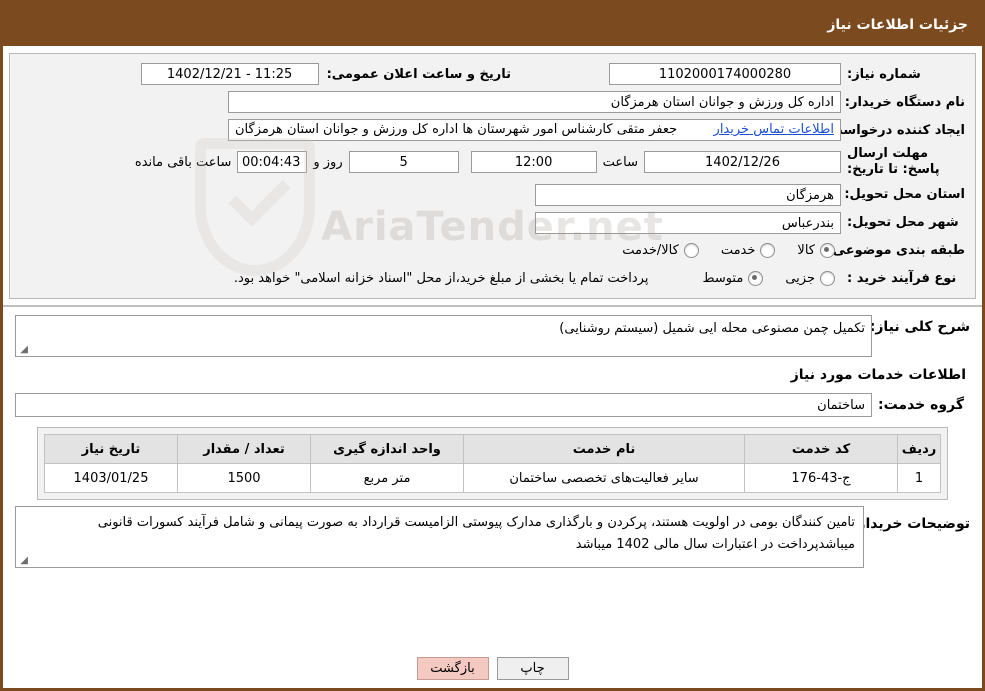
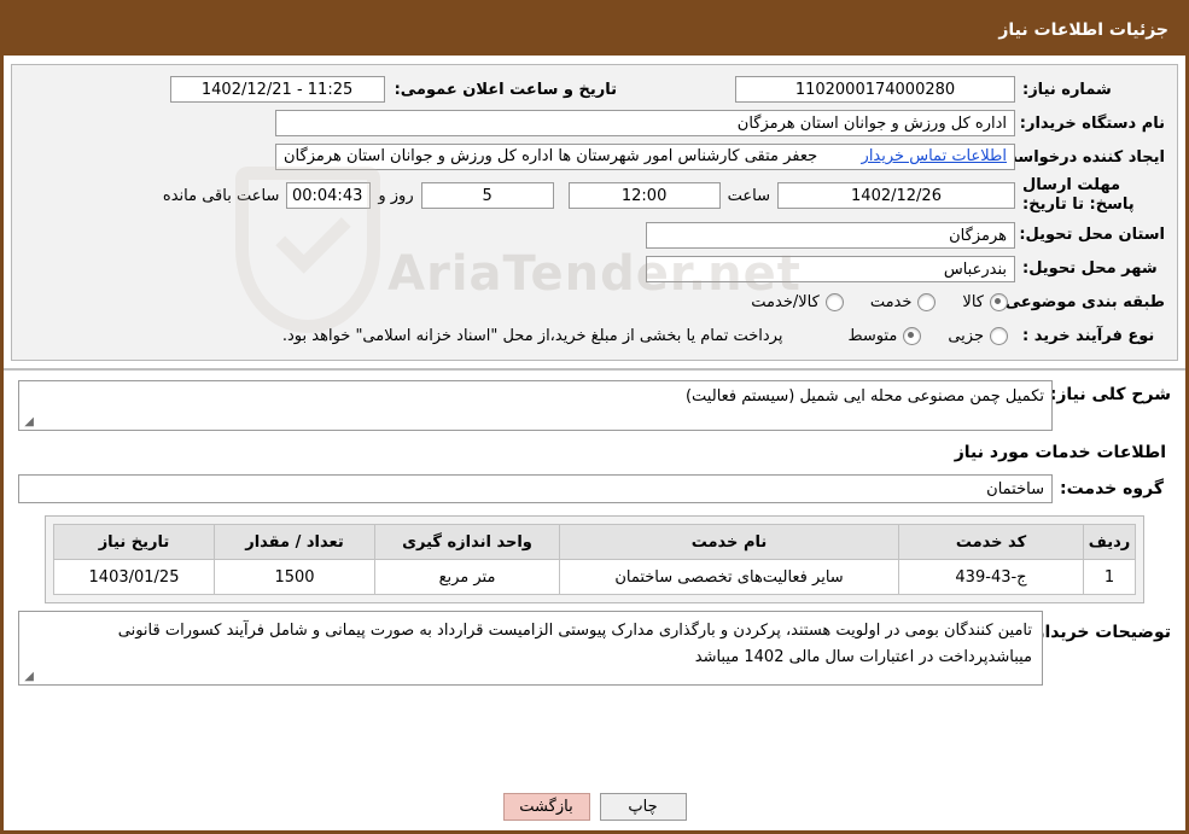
  جزئیات اطلاعات نیاز
  AriaTender.net
  شماره نیاز:
  1102000174000280
  تاریخ و ساعت اعلان عمومی:
  11:25 - 1402/12/21
  نام دستگاه خریدار:
  اداره کل ورزش و جوانان استان هرمزگان
  ایجاد کننده درخواس
  اطلاعات تماس خریدار
  جعفر متقی کارشناس امور شهرستان ها اداره کل ورزش و جوانان استان هرمزگان
  مهلت ارسال پاسخ: تا تاریخ:
  1402/12/26
  ساعت
  12:00
  5
  روز و
  00:04:43
  ساعت باقی مانده
  استان محل تحویل:
  هرمزگان
  شهر محل تحویل:
  بندرعباس
  طبقه بندی موضوعی
  کالا
  خدمت
  کالا/خدمت
  نوع فرآیند خرید :
  جزیی
  متوسط
  پرداخت تمام یا بخشی از مبلغ خرید،از محل "اسناد خزانه اسلامی" خواهد بود.
  شرح کلی نیاز:
- تکمیل چمن مصنوعی محله ایی شمیل (سیستم روشنایی)
+ تکمیل چمن مصنوعی محله ایی شمیل (سیستم فعالیت)
  ◢
  اطلاعات خدمات مورد نیاز
  گروه خدمت:
  ساختمان
  ردیف	کد خدمت	نام خدمت	واحد اندازه گیری	تعداد / مقدار	تاریخ نیاز
- 1	ج-43-176	سایر فعالیتهای تخصصی ساختمان	متر مربع	1500	1403/01/25
+ 1	ج-43-439	سایر فعالیتهای تخصصی ساختمان	متر مربع	1500	1403/01/25
  توضیحات خریدا
  تامین کنندگان بومی در اولویت هستند، پرکردن و بارگذاری مدارک پیوستی الزامیست قرارداد به صورت پیمانی و شامل فرآیند کسورات قانونی میباشدپرداخت در اعتبارات سال مالی 1402 میباشد
  ◢
  چاپ
  بازگشت
